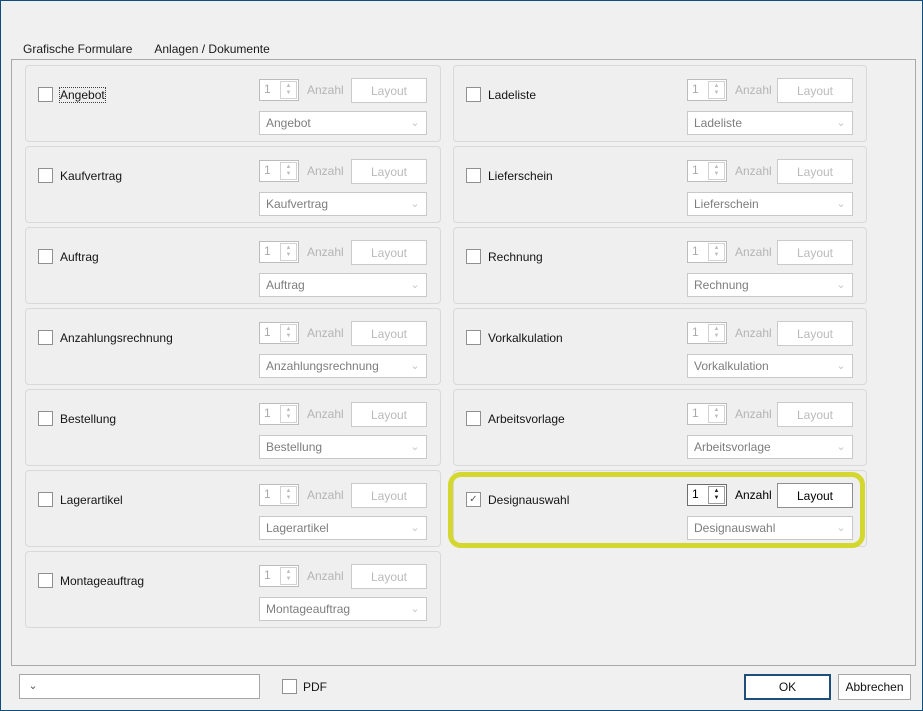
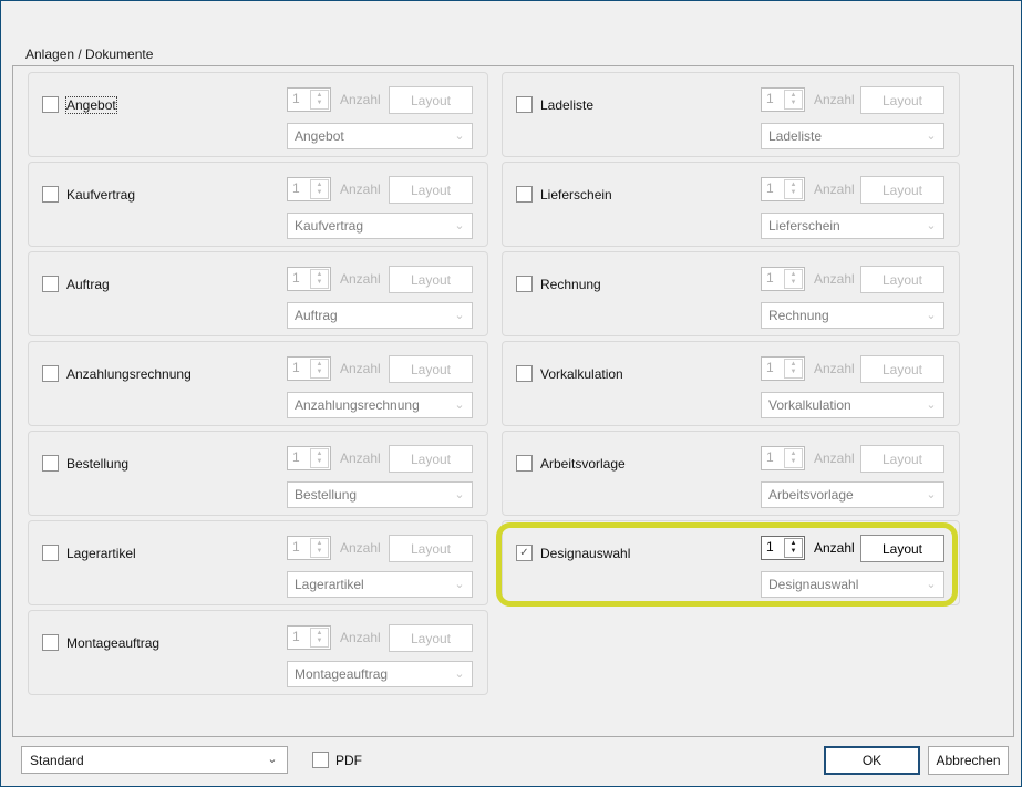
- Grafische Formulare
  Anlagen / Dokumente
  Angebot
  1
  Anzahl
  Layout
  Angebot
  ⌄
  Kaufvertrag
  1
  Anzahl
  Layout
  Kaufvertrag
  ⌄
  Auftrag
  1
  Anzahl
  Layout
  Auftrag
  ⌄
  Anzahlungsrechnung
  1
  Anzahl
  Layout
  Anzahlungsrechnung
  ⌄
  Bestellung
  1
  Anzahl
  Layout
  Bestellung
  ⌄
  Lagerartikel
  1
  Anzahl
  Layout
  Lagerartikel
  ⌄
  Montageauftrag
  1
  Anzahl
  Layout
  Montageauftrag
  ⌄
  Ladeliste
  1
  Anzahl
  Layout
  Ladeliste
  ⌄
  Lieferschein
  1
  Anzahl
  Layout
  Lieferschein
  ⌄
  Rechnung
  1
  Anzahl
  Layout
  Rechnung
  ⌄
  Vorkalkulation
  1
  Anzahl
  Layout
  Vorkalkulation
  ⌄
  Arbeitsvorlage
  1
  Anzahl
  Layout
  Arbeitsvorlage
  ⌄
  ✓
  Designauswahl
  1
  Anzahl
  Layout
  Designauswahl
  ⌄
+ Standard
  ⌄
  PDF
  OK
  Abbrechen
